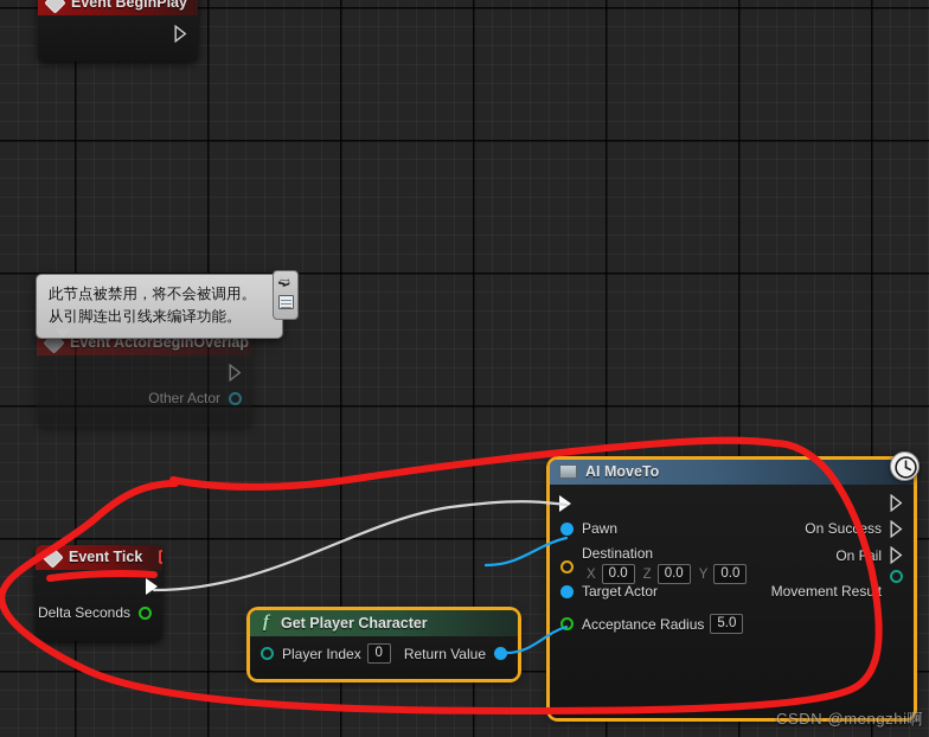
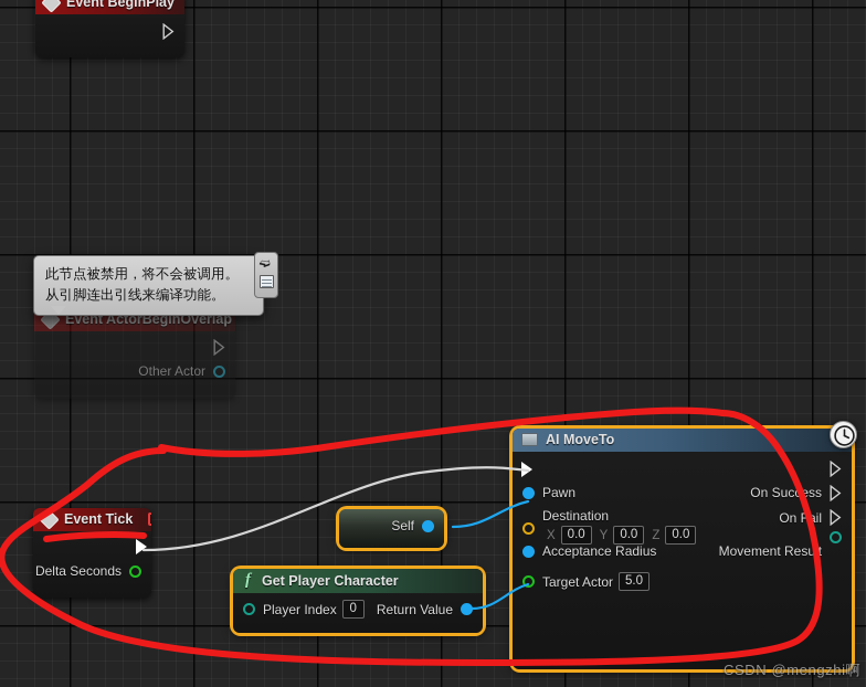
  Event BeginPlay
  Event ActorBeginOverlap
  Other Actor
  此节点被禁用，将不会被调用。
  从引脚连出引线来编译功能。
  Event Tick
  Delta Seconds
+ Self
  f
  Get Player Character
  Player Index
  0
  Return Value
  AI MoveTo
  Pawn
  On Sucess
  Destination
  X
  0.0
- Z
+ Y
  0.0
- Y
+ Z
  0.0
  On Fil
- Target Actor
+ Acceptance Radius
  Movement Resut
- Acceptance Radius
+ Target Actor
  5.0
  CSDN @mengzhi啊
